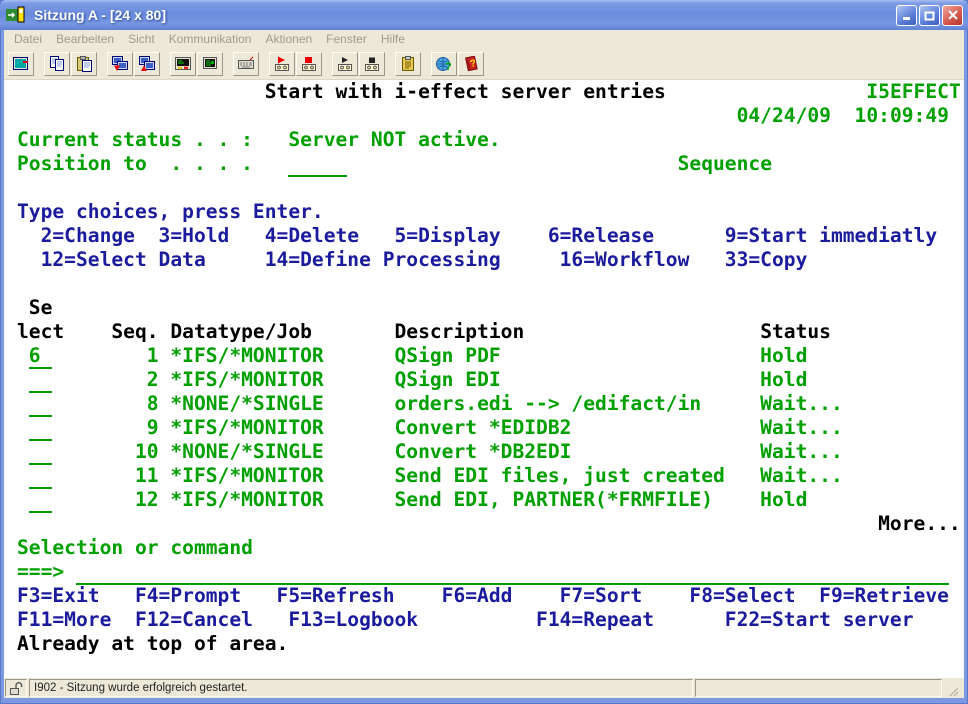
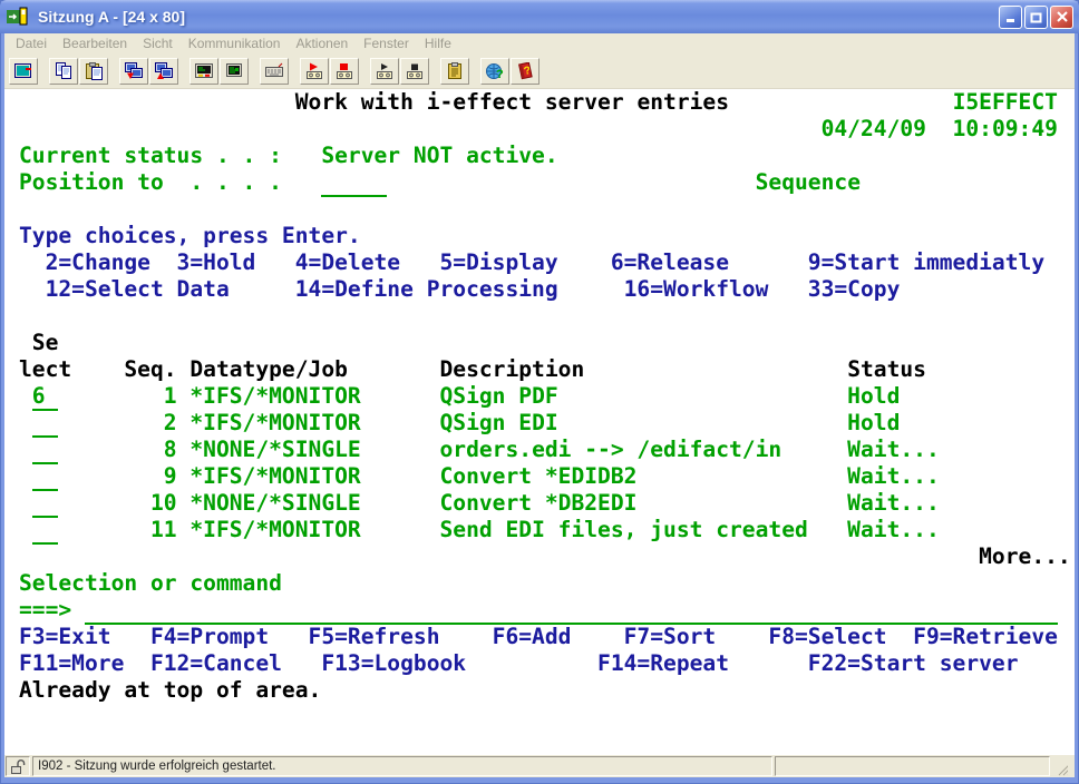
  Sitzung A - [24 x 80]
  Datei
  Bearbeiten
  Sicht
  Kommunikation
  Aktionen
  Fenster
  Hilfe
  ?
- Start with i-effect server entries I5EFFECT
+ Work with i-effect server entries I5EFFECT
  04/24/09 10:09:49
  Current status . . : Server NOT active.
  Position to . . . . Sequence
  Type choices, press Enter.
  2=Change 3=Hold 4=Delete 5=Display 6=Release 9=Start immediatly
  12=Select Data 14=Define Processing 16=Workflow 33=Copy
  Se
  lect Seq. Datatype/Job Description Status
  6 1 *IFS/*MONITOR QSign PDF Hold
  2 *IFS/*MONITOR QSign EDI Hold
  8 *NONE/*SINGLE orders.edi --> /edifact/in Wait...
  9 *IFS/*MONITOR Convert *EDIDB2 Wait...
  10 *NONE/*SINGLE Convert *DB2EDI Wait...
  11 *IFS/*MONITOR Send EDI files, just created Wait...
- 12 *IFS/*MONITOR Send EDI, PARTNER(*FRMFILE) Hold
  More...
  Selection or command
  ===>
  F3=Exit F4=Prompt F5=Refresh F6=Add F7=Sort F8=Select F9=Retrieve
  F11=More F12=Cancel F13=Logbook F14=Repeat F22=Start server
  Already at top of area.
  I902 - Sitzung wurde erfolgreich gestartet.
